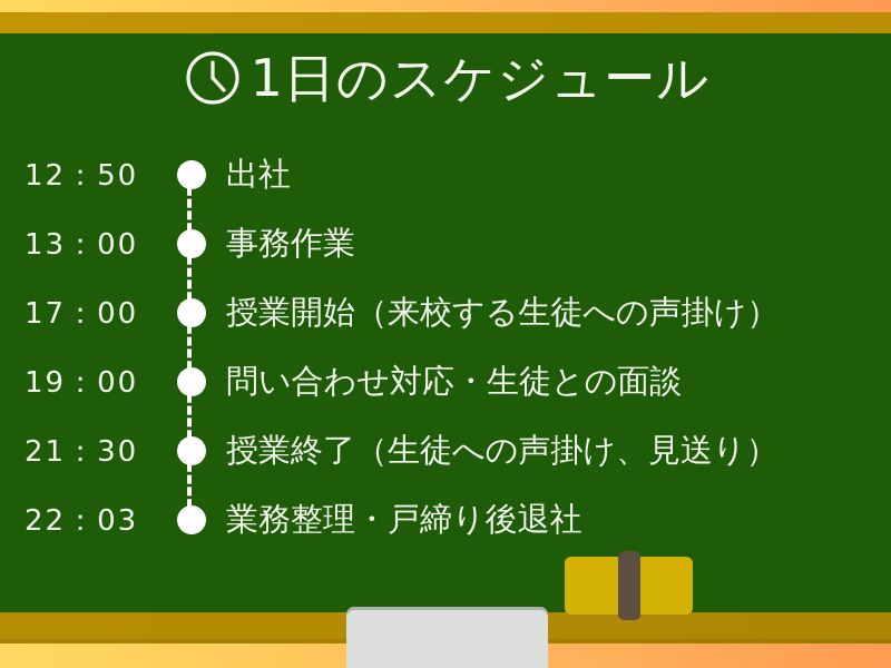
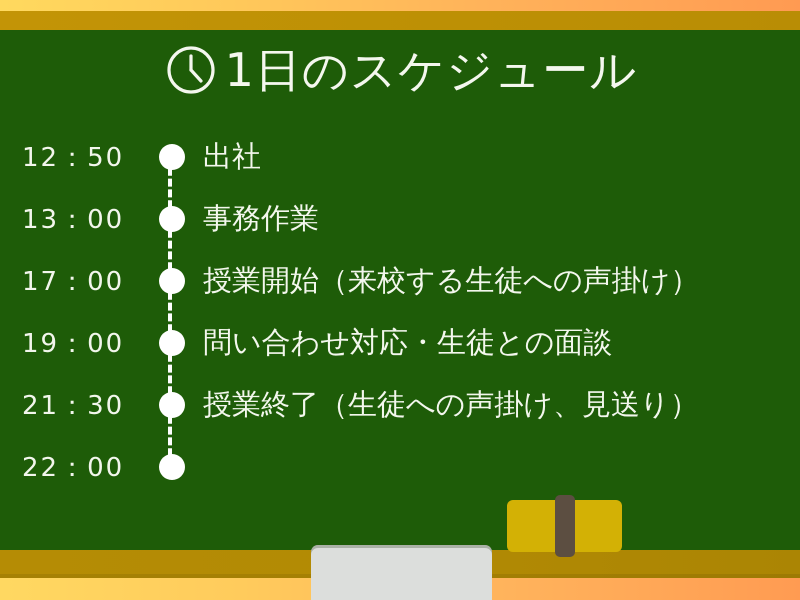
  1日のスケジュール
  12：50
  出社
  13：00
  事務作業
  17：00
  授業開始（来校する生徒への声掛け）
  19：00
  問い合わせ対応・生徒との面談
  21：30
  授業終了（生徒への声掛け、見送り）
- 22：03
+ 22：00
- 業務整理・戸締り後退社
